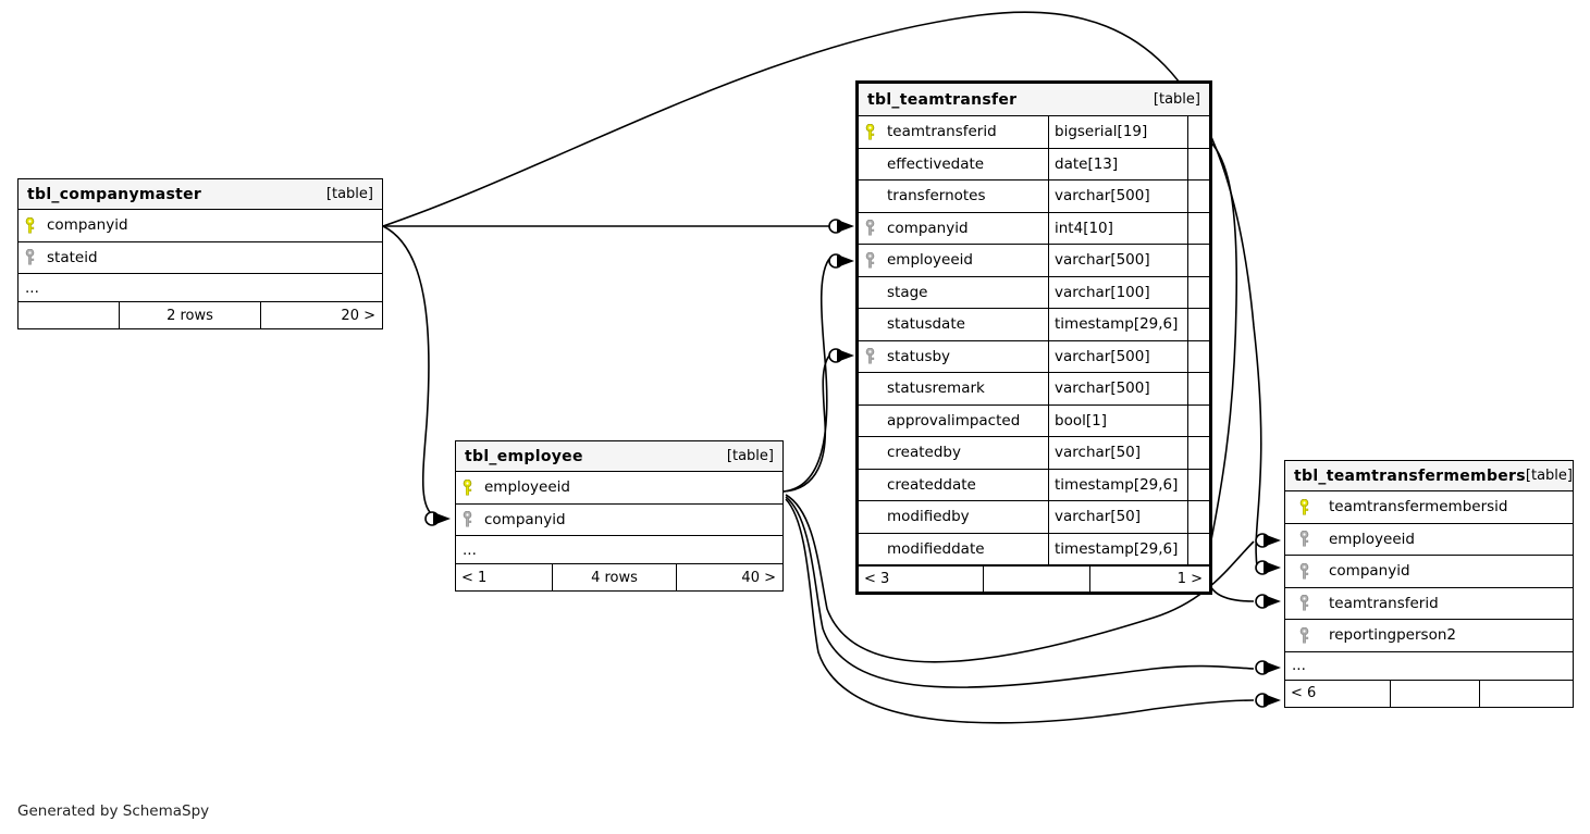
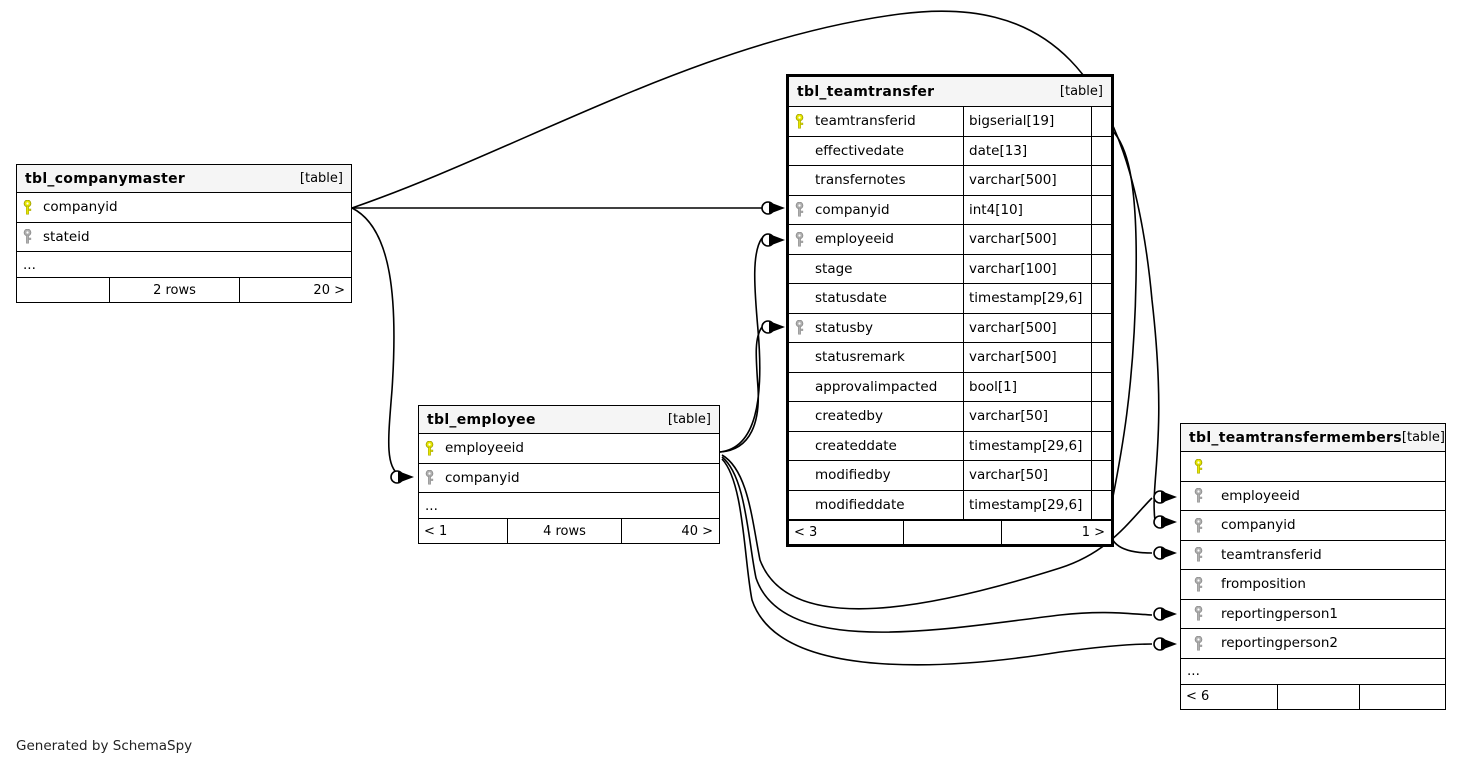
  tbl_companymaster
  [table]
  companyid
  stateid
  ...
  2 rows
  20 >
  tbl_employee
  [table]
  employeeid
  companyid
  ...
  < 1
  4 rows
  40 >
  tbl_teamtransfer
  [table]
  teamtransferid
  bigserial[19]
  effectivedate
  date[13]
  transfernotes
  varchar[500]
  companyid
  int4[10]
  employeeid
  varchar[500]
  stage
  varchar[100]
  statusdate
  timestamp[29,6]
  statusby
  varchar[500]
  statusremark
  varchar[500]
  approvalimpacted
  bool[1]
  createdby
  varchar[50]
  createddate
  timestamp[29,6]
  modifiedby
  varchar[50]
  modifieddate
  timestamp[29,6]
  < 3
  1 >
  tbl_teamtransfermembers
  [table]
- teamtransfermembersid
  employeeid
  companyid
  teamtransferid
+ fromposition
+ reportingperson1
  reportingperson2
  ...
  < 6
  Generated by SchemaSpy
